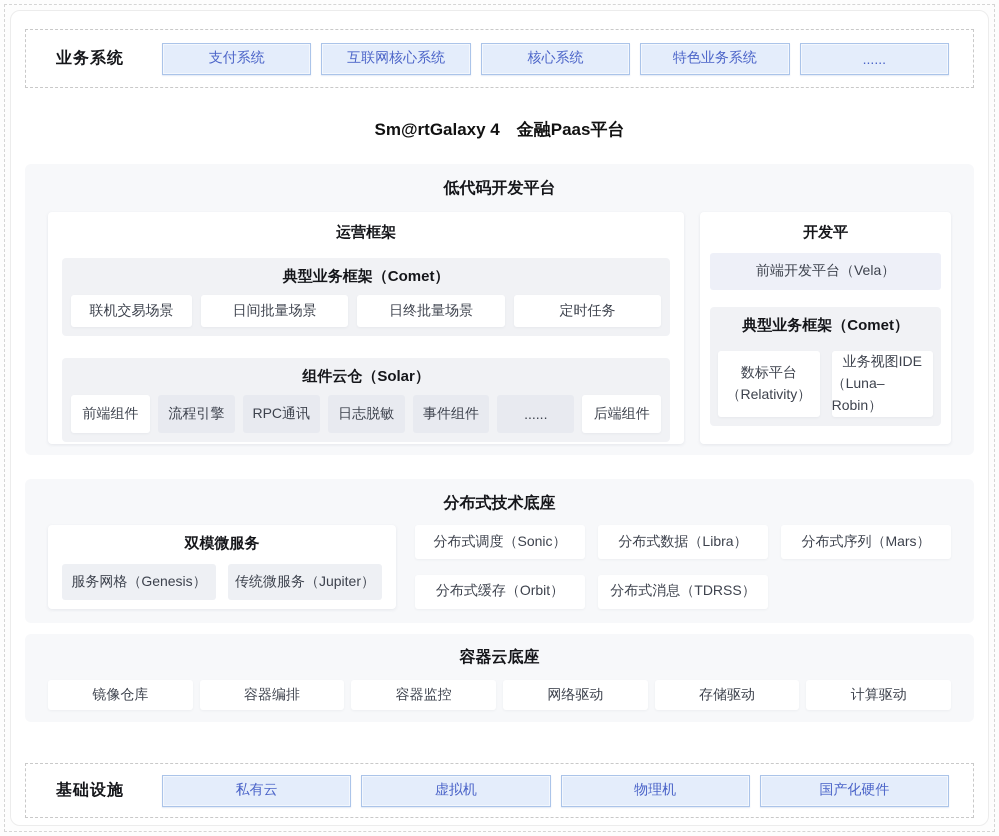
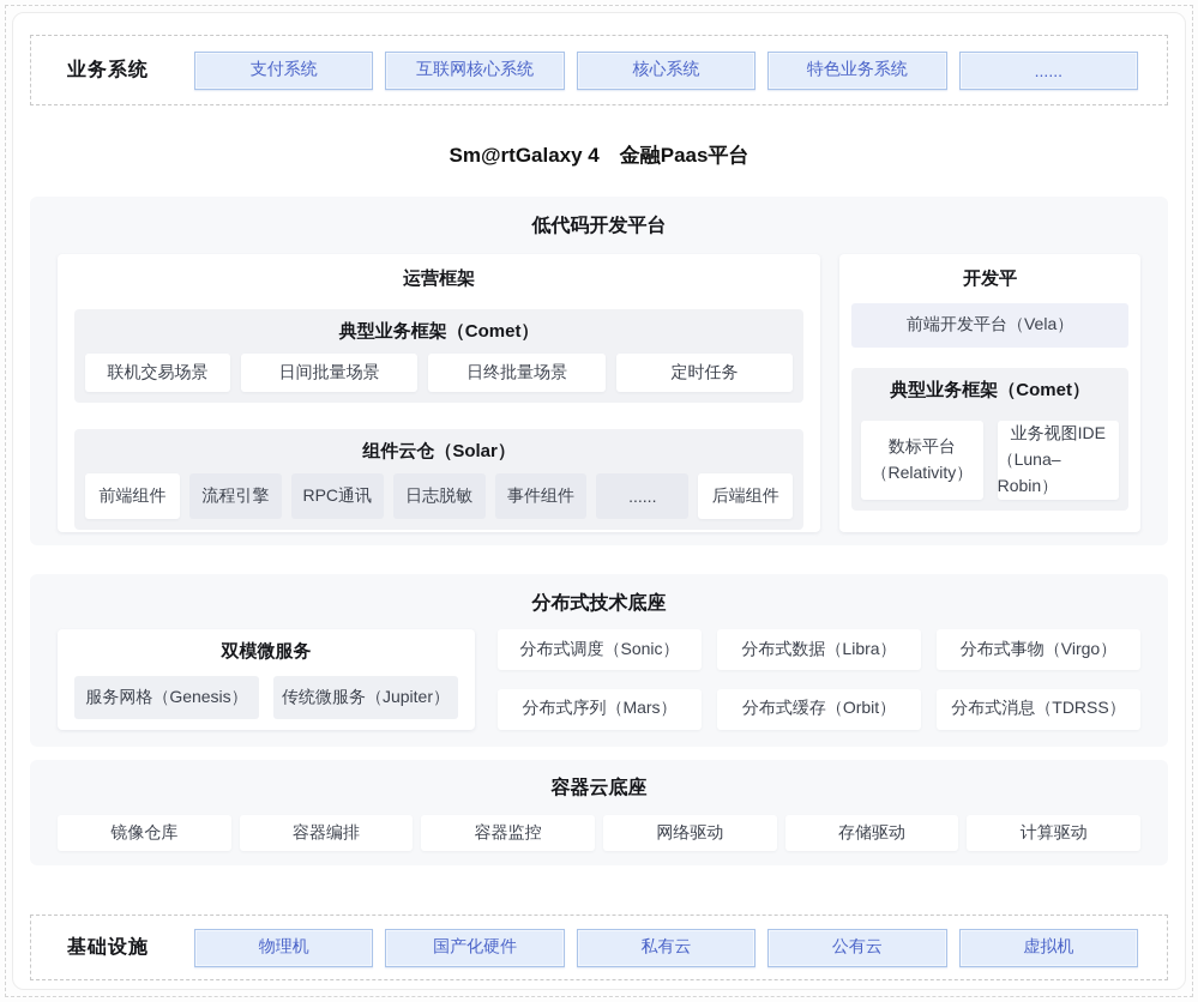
  业务系统
  支付系统
  互联网核心系统
  核心系统
  特色业务系统
  ......
  Sm@rtGalaxy 4 金融Paas平台
  低代码开发平台
  运营框架
  典型业务框架（Comet）
  联机交易场景
  日间批量场景
  日终批量场景
  定时任务
  组件云仓（Solar）
  前端组件
  流程引擎
  RPC通讯
  日志脱敏
  事件组件
  ......
  后端组件
  开发平
  前端开发平台（Vela）
  典型业务框架（Comet）
  数标平台
  （Relativity）
  业务视图IDE
  （Luna–Robin）
  分布式技术底座
  双模微服务
  服务网格（Genesis）
  传统微服务（Jupiter）
  分布式调度（Sonic）
  分布式数据（Libra）
+ 分布式事物（Virgo）
  分布式序列（Mars）
  分布式缓存（Orbit）
  分布式消息（TDRSS）
  容器云底座
  镜像仓库
  容器编排
  容器监控
  网络驱动
  存储驱动
  计算驱动
  基础设施
- 私有云
+ 物理机
- 虚拟机
+ 国产化硬件
- 物理机
+ 私有云
+ 公有云
- 国产化硬件
+ 虚拟机
